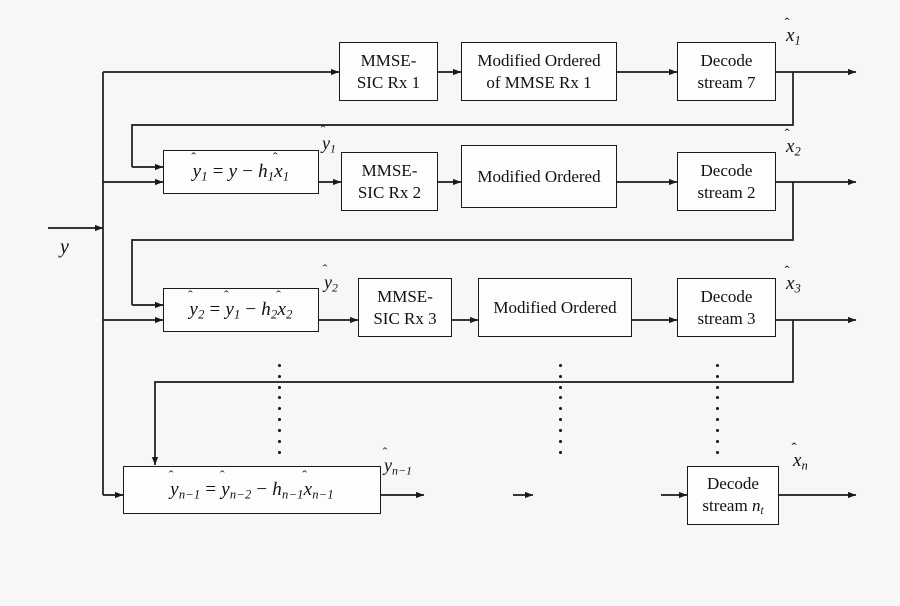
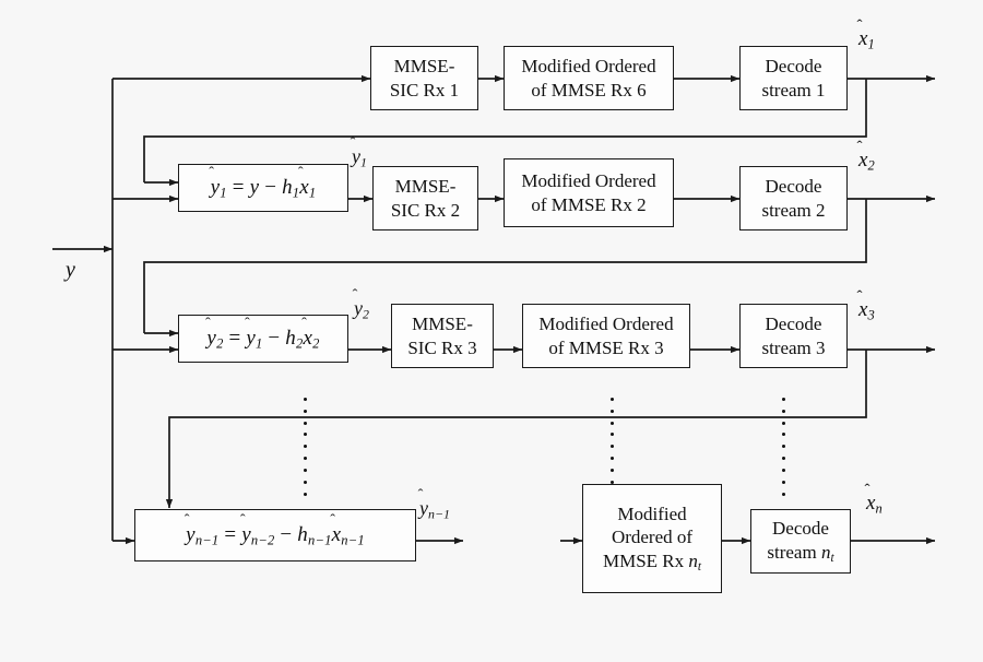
  MMSE-
  SIC Rx 1
  Modified Ordered
- of MMSE Rx 1
+ of MMSE Rx 6
  Decode
- stream 7
+ stream 1
  x1
  y
  ̂
  1 = y − h1x
  ̂
  1
  y1
  MMSE-
  SIC Rx 2
  Modified Ordered
+ of MMSE Rx 2
  Decode
  stream 2
  x2
  y
  ̂
  2 = y
  ̂
  1 − h2x
  ̂
  2
  y2
  MMSE-
  SIC Rx 3
  Modified Ordered
+ of MMSE Rx 3
  Decode
  stream 3
  x3
  y
  ̂
  n−1 = y
  ̂
  n−2 − hn−1x
  ̂
  n−1
  yn−1
+ Modified
+ Ordered of
+ MMSE Rx nt
  Decode
  stream nt
  xn
  y
